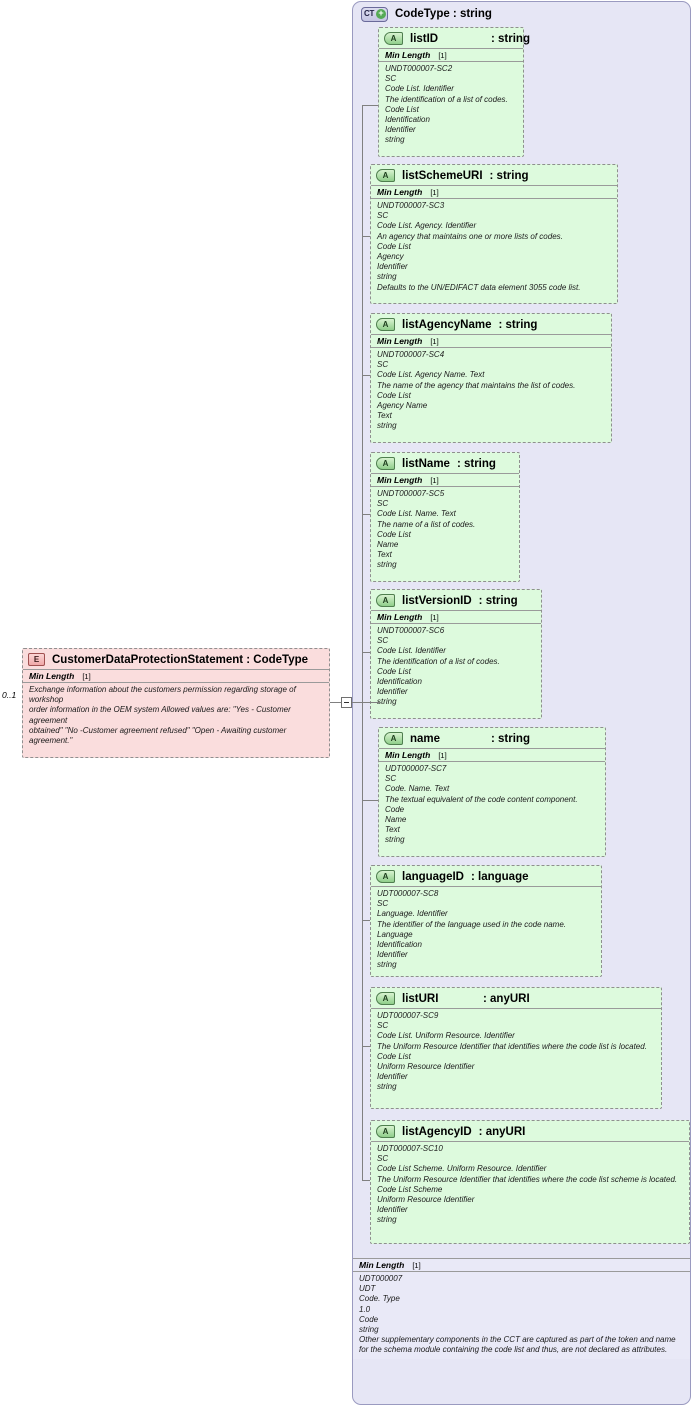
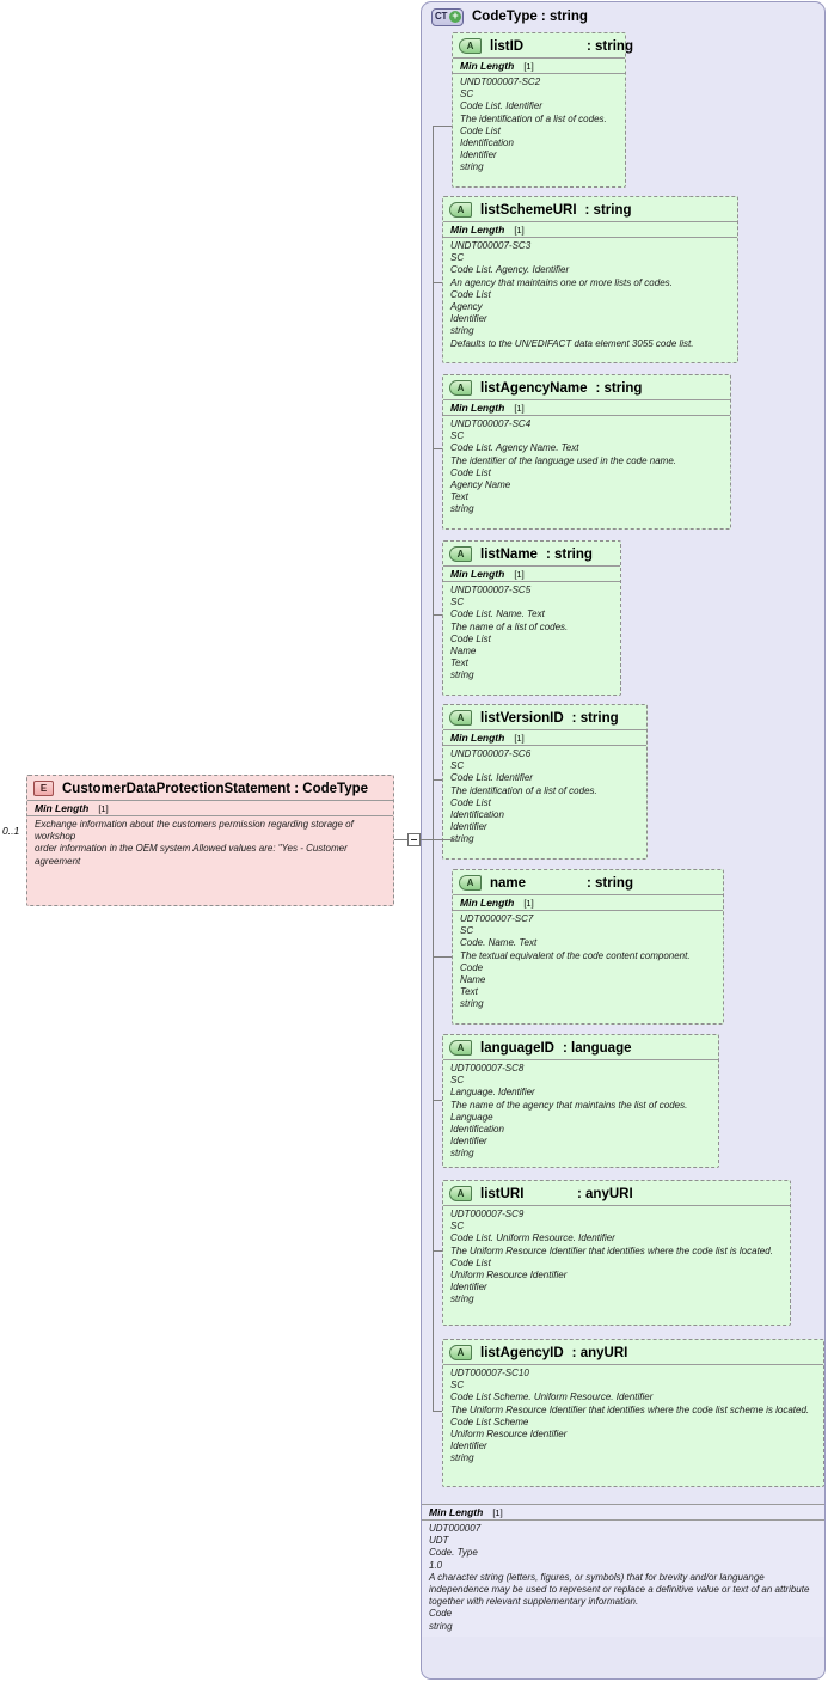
  CT
  +
  CodeType : string
  A
  listID
  : string
  Min Length
  [1]
  UNDT000007-SC2
  SC
  Code List. Identifier
  The identification of a list of codes.
  Code List
  Identification
  Identifier
  string
  A
  listSchemeURI
  : string
  Min Length
  [1]
  UNDT000007-SC3
  SC
  Code List. Agency. Identifier
  An agency that maintains one or more lists of codes.
  Code List
  Agency
  Identifier
  string
  Defaults to the UN/EDIFACT data element 3055 code list.
  A
  listAgencyName
  : string
  Min Length
  [1]
  UNDT000007-SC4
  SC
  Code List. Agency Name. Text
- The name of the agency that maintains the list of codes.
+ The identifier of the language used in the code name.
  Code List
  Agency Name
  Text
  string
  A
  listName
  : string
  Min Length
  [1]
  UNDT000007-SC5
  SC
  Code List. Name. Text
  The name of a list of codes.
  Code List
  Name
  Text
  string
  A
  listVersionID
  : string
  Min Length
  [1]
  UNDT000007-SC6
  SC
  Code List. Identifier
  The identification of a list of codes.
  Code List
  Identification
  Identifier
  tring
  A
  name
  : string
  Min Length
  [1]
  UDT000007-SC7
  SC
  Code. Name. Text
  The textual equivalent of the code content component.
  Code
  Name
  Text
  string
  A
  languageID
  : language
  UDT000007-SC8
  SC
  Language. Identifier
- The identifier of the language used in the code name.
+ The name of the agency that maintains the list of codes.
  Language
  Identification
  Identifier
  string
  A
  listURI
  : anyURI
  UDT000007-SC9
  SC
  Code List. Uniform Resource. Identifier
  The Uniform Resource Identifier that identifies where the code list is located.
  Code List
  Uniform Resource Identifier
  Identifier
  string
  A
  listAgencyID
  : anyURI
  UDT000007-SC10
  SC
  Code List Scheme. Uniform Resource. Identifier
  The Uniform Resource Identifier that identifies where the code list scheme is located.
  Code List Scheme
  Uniform Resource Identifier
  Identifier
  string
  Min Length
  [1]
  UDT000007
  UDT
  Code. Type
  1.0
+ A character string (letters, figures, or symbols) that for brevity and/or languange independence may be used to represent or replace a definitive value or text of an attribute together with relevant supplementary information.
  Code
  string
- Other supplementary components in the CCT are captured as part of the token and name for the schema module containing the code list and thus, are not declared as attributes.
  0..1
  E
  CustomerDataProtectionStatement : CodeType
  Min Length
  [1]
  Exchange information about the customers permission regarding storage of workshop
  order information in the OEM system Allowed values are: "Yes - Customer agreement
- obtained" "No -Customer agreement refused" "Open - Awaiting customer agreement."
